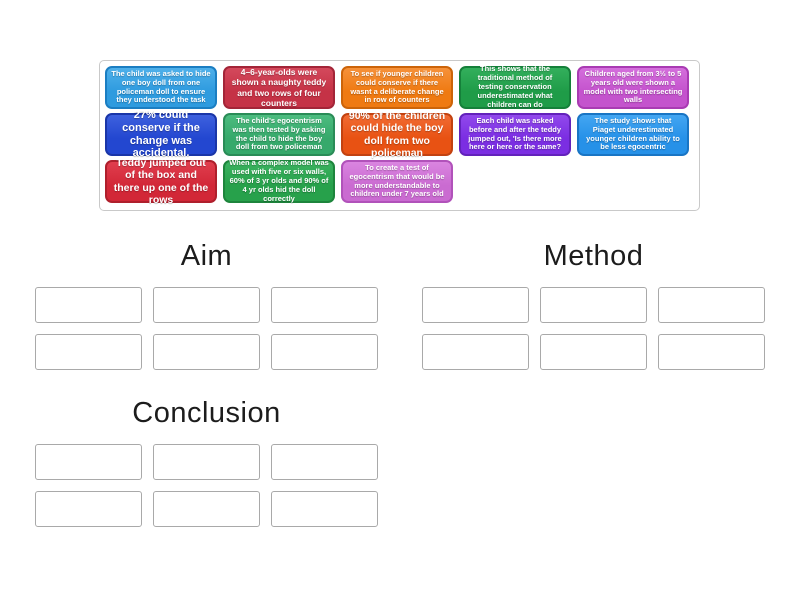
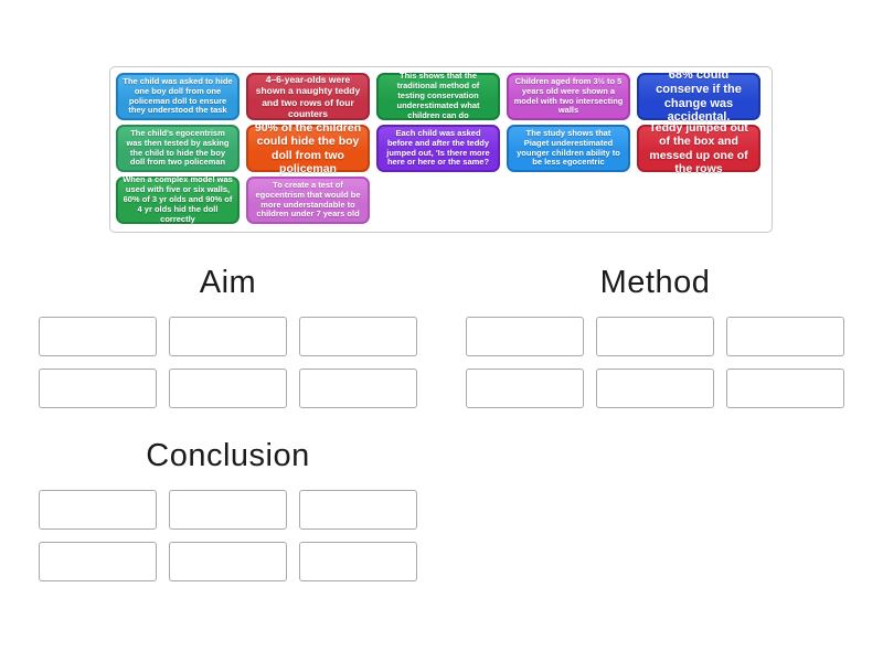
  The child was asked to hide one boy doll from one policeman doll to ensure they understood the task
  4–6-year-olds were shown a naughty teddy and two rows of four counters
- To see if younger children could conserve if there wasnt a deliberate change in row of counters
  This shows that the traditional method of testing conservation underestimated what children can do
  Children aged from 3½ to 5 years old were shown a model with two intersecting walls
- 27% could conserve if the change was accidental.
+ 68% could conserve if the change was accidental.
  The child's egocentrism was then tested by asking the child to hide the boy doll from two policeman
  90% of the children could hide the boy doll from two policeman
  Each child was asked before and after the teddy jumped out, 'Is there more here or here or the same?
  The study shows that Piaget underestimated younger children ability to be less egocentric
- Teddy jumped out of the box and there up one of the rows
+ Teddy jumped out of the box and messed up one of the rows
  When a complex model was used with five or six walls, 60% of 3 yr olds and 90% of 4 yr olds hid the doll correctly
  To create a test of egocentrism that would be more understandable to children under 7 years old
  Aim
  Method
  Conclusion
